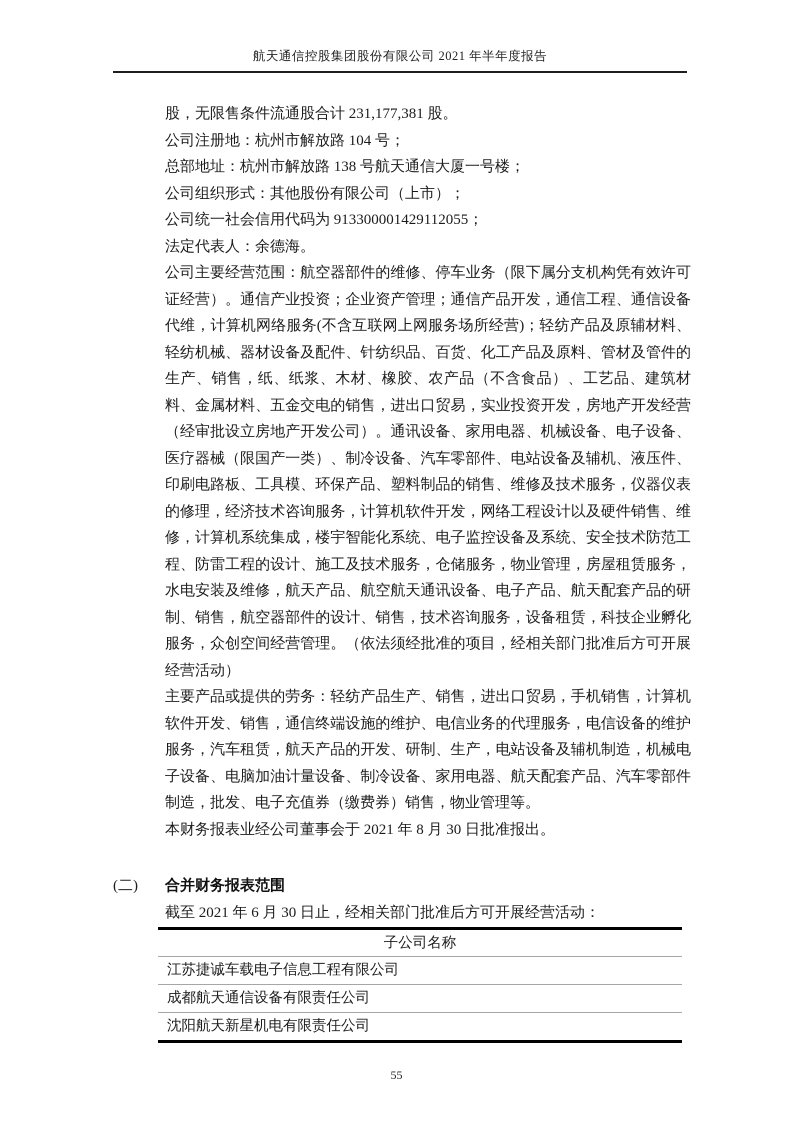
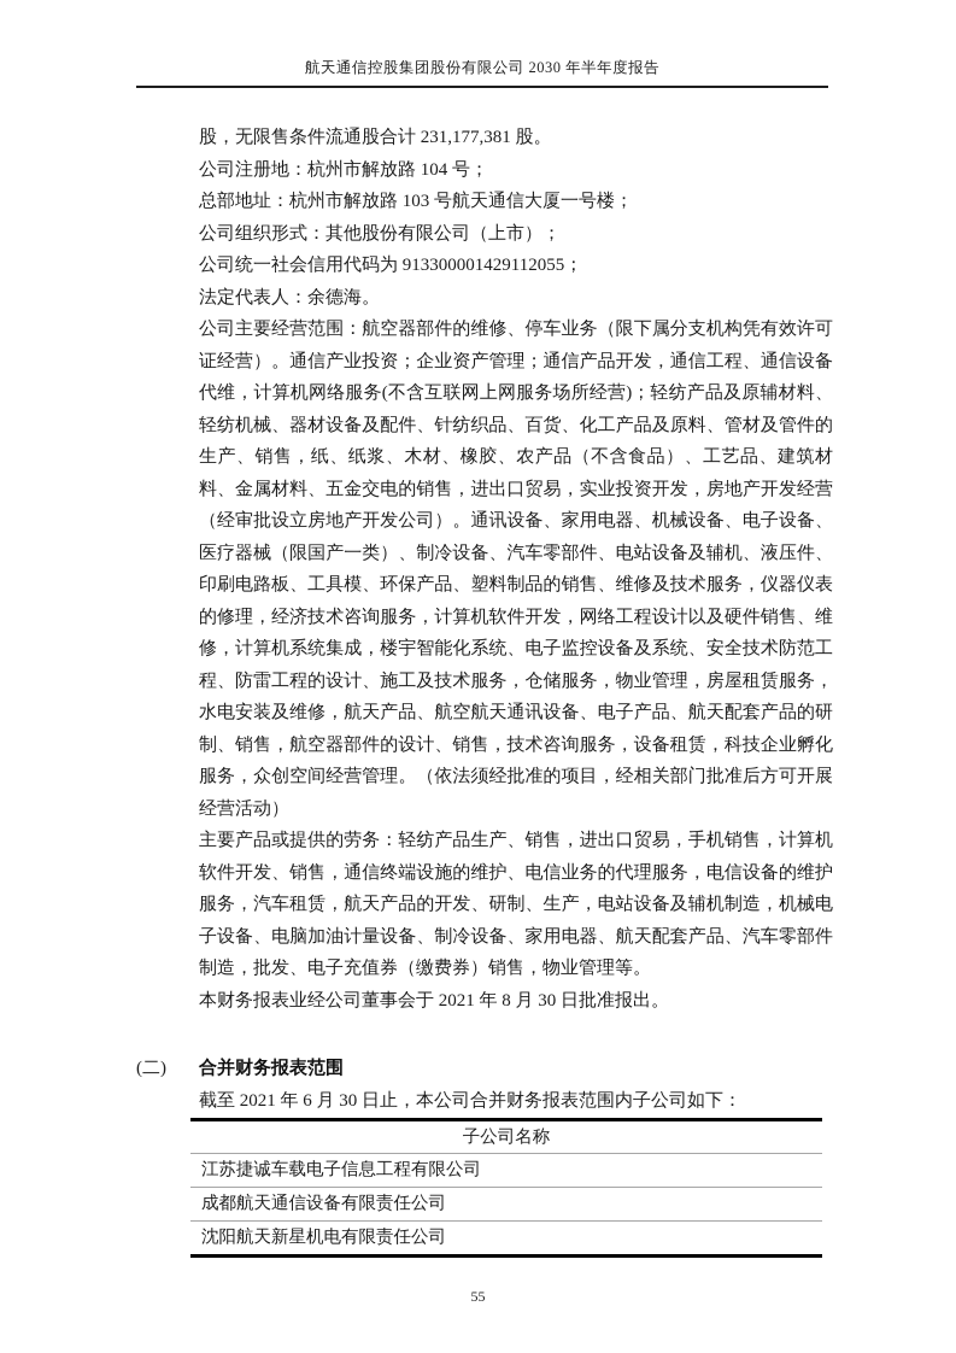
- 航天通信控股集团股份有限公司 2021 年半年度报告
+ 航天通信控股集团股份有限公司 2030 年半年度报告
  股，无限售条件流通股合计 231,177,381 股。
  公司注册地：杭州市解放路 104 号；
- 总部地址：杭州市解放路 138 号航天通信大厦一号楼；
+ 总部地址：杭州市解放路 103 号航天通信大厦一号楼；
  公司组织形式：其他股份有限公司（上市）；
  公司统一社会信用代码为 913300001429112055；
  法定代表人：余德海。
  公司主要经营范围：航空器部件的维修、停车业务（限下属分支机构凭有效许可证经营）。通信产业投资；企业资产管理；通信产品开发，通信工程、通信设备代维，计算机网络服务(不含互联网上网服务场所经营)；轻纺产品及原辅材料、轻纺机械、器材设备及配件、针纺织品、百货、化工产品及原料、管材及管件的生产、销售，纸、纸浆、木材、橡胶、农产品（不含食品）、工艺品、建筑材料、金属材料、五金交电的销售，进出口贸易，实业投资开发，房地产开发经营（经审批设立房地产开发公司）。通讯设备、家用电器、机械设备、电子设备、医疗器械（限国产一类）、制冷设备、汽车零部件、电站设备及辅机、液压件、印刷电路板、工具模、环保产品、塑料制品的销售、维修及技术服务，仪器仪表的修理，经济技术咨询服务，计算机软件开发，网络工程设计以及硬件销售、维修，计算机系统集成，楼宇智能化系统、电子监控设备及系统、安全技术防范工程、防雷工程的设计、施工及技术服务，仓储服务，物业管理，房屋租赁服务，水电安装及维修，航天产品、航空航天通讯设备、电子产品、航天配套产品的研制、销售，航空器部件的设计、销售，技术咨询服务，设备租赁，科技企业孵化服务，众创空间经营管理。（依法须经批准的项目，经相关部门批准后方可开展经营活动）
  主要产品或提供的劳务：轻纺产品生产、销售，进出口贸易，手机销售，计算机软件开发、销售，通信终端设施的维护、电信业务的代理服务，电信设备的维护服务，汽车租赁，航天产品的开发、研制、生产，电站设备及辅机制造，机械电子设备、电脑加油计量设备、制冷设备、家用电器、航天配套产品、汽车零部件制造，批发、电子充值券（缴费券）销售，物业管理等。
  本财务报表业经公司董事会于 2021 年 8 月 30 日批准报出。
  (二)
  合并财务报表范围
- 截至 2021 年 6 月 30 日止，经相关部门批准后方可开展经营活动：
+ 截至 2021 年 6 月 30 日止，本公司合并财务报表范围内子公司如下：
  子公司名称
  江苏捷诚车载电子信息工程有限公司
  成都航天通信设备有限责任公司
  沈阳航天新星机电有限责任公司
  55
